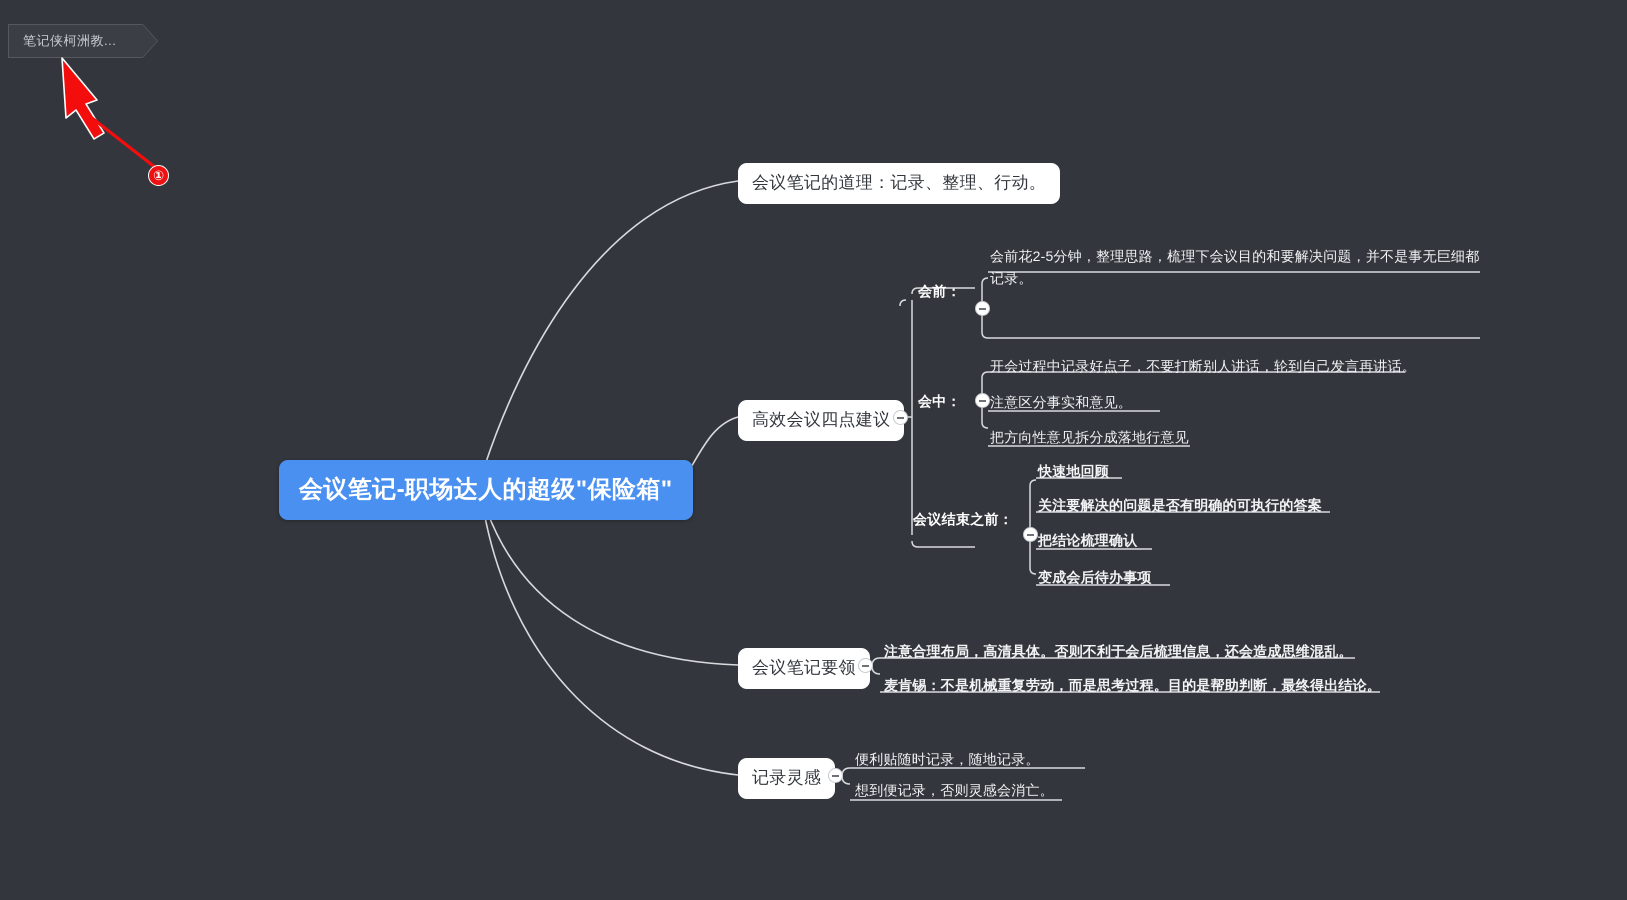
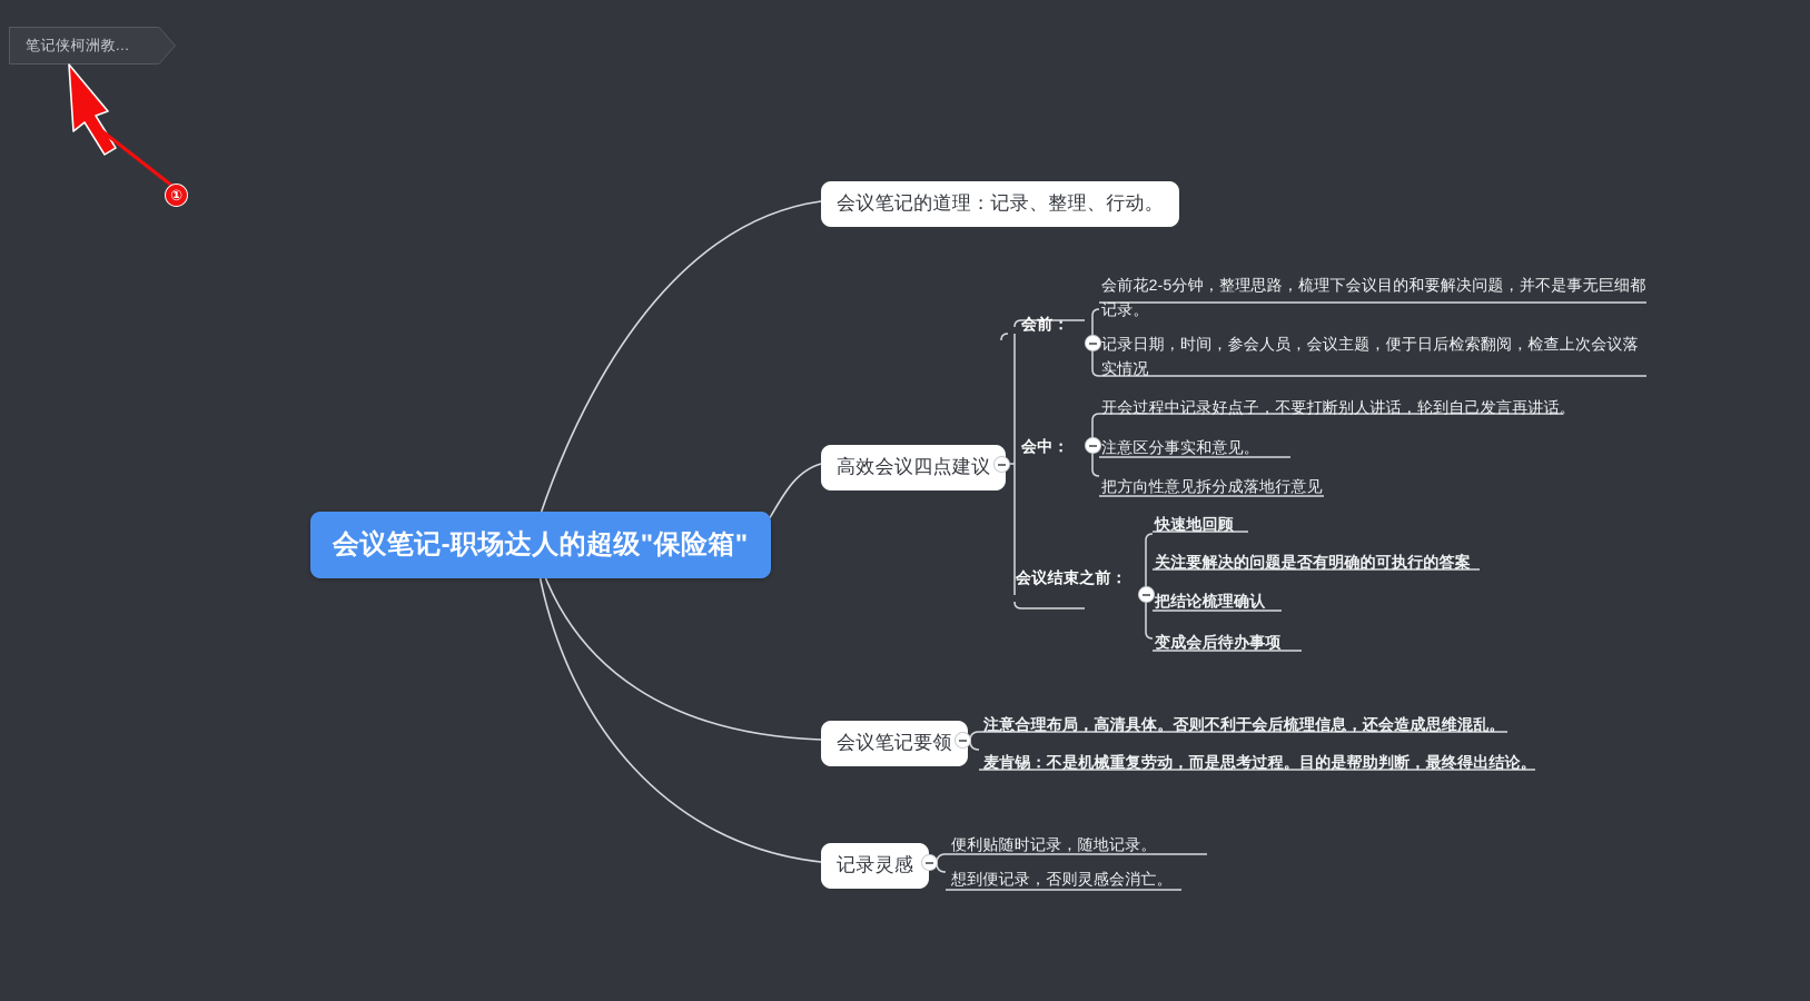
  笔记侠柯洲教...
  会议笔记-职场达人的超级"保险箱"
  会议笔记的道理：记录、整理、行动。
  高效会议四点建议
  会前：
  会前花2-5分钟，整理思路，梳理下会议目的和要解决问题，并不是事无巨细都记录。
+ 记录日期，时间，参会人员，会议主题，便于日后检索翻阅，检查上次会议落实情况
  会中：
  开会过程中记录好点子，不要打断别人讲话，轮到自己发言再讲话。
  注意区分事实和意见。
  把方向性意见拆分成落地行意见
  会议结束之前：
  快速地回顾
  关注要解决的问题是否有明确的可执行的答案
  把结论梳理确认
  变成会后待办事项
  会议笔记要领
  注意合理布局，高清具体。否则不利于会后梳理信息，还会造成思维混乱。
  麦肯锡：不是机械重复劳动，而是思考过程。目的是帮助判断，最终得出结论。
  记录灵感
  便利贴随时记录，随地记录。
  想到便记录，否则灵感会消亡。
  ①
